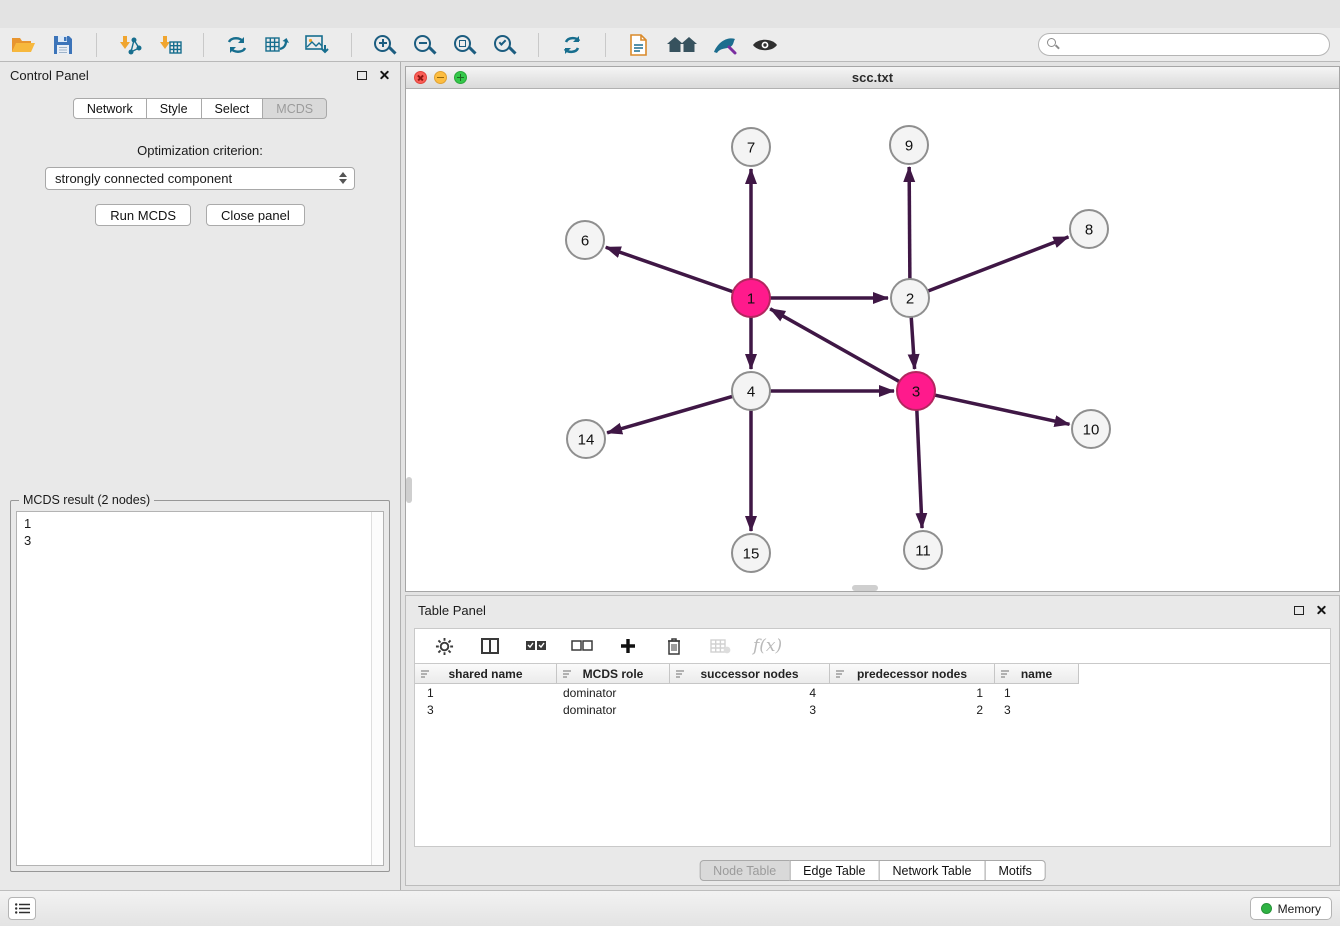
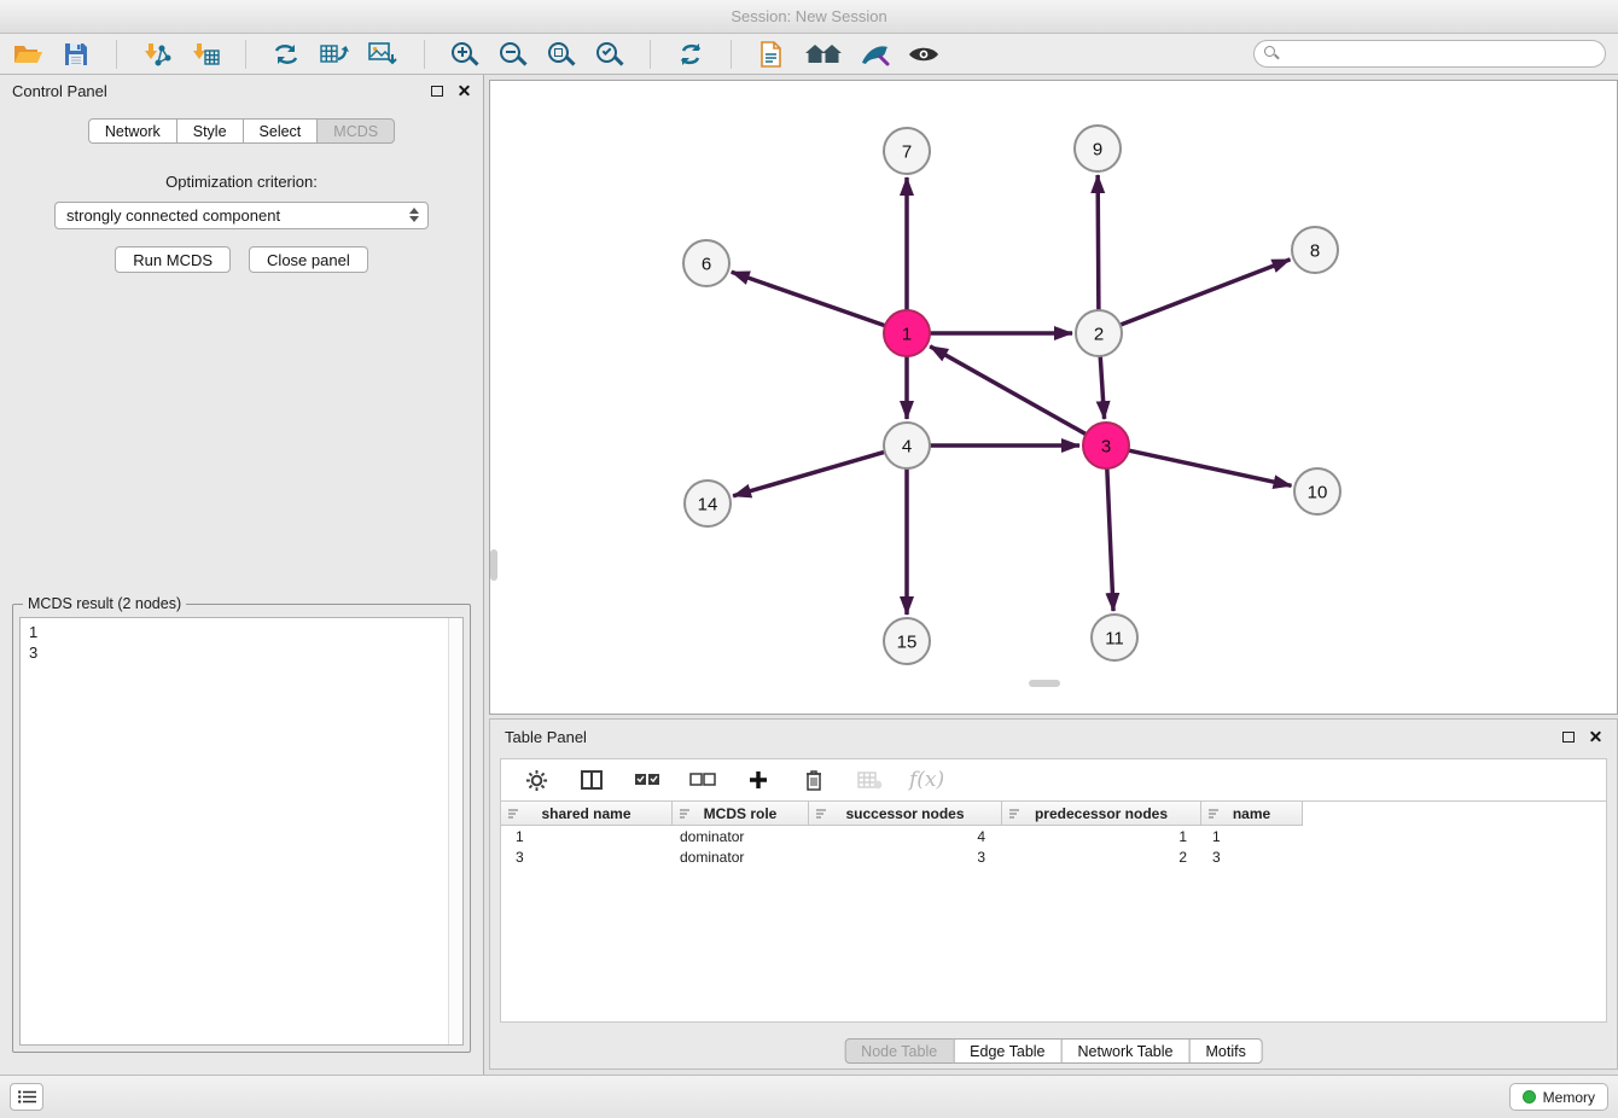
+ Session: New Session
  Control Panel
  Network
  Style
  Select
  MCDS
  Optimization criterion:
  strongly connected component
  Run MCDS
  Close panel
  MCDS result (2 nodes)
  1
  3
- scc.txt
  7
  9
  6
  8
  1
  2
  4
  3
  14
  10
  15
  11
  Table Panel
  f(x)
  shared name
  MCDS role
  successor nodes
  predecessor nodes
  name
  1
  dominator
  4
  1
  1
  3
  dominator
  3
  2
  3
  Node Table
  Edge Table
  Network Table
  Motifs
  Memory
